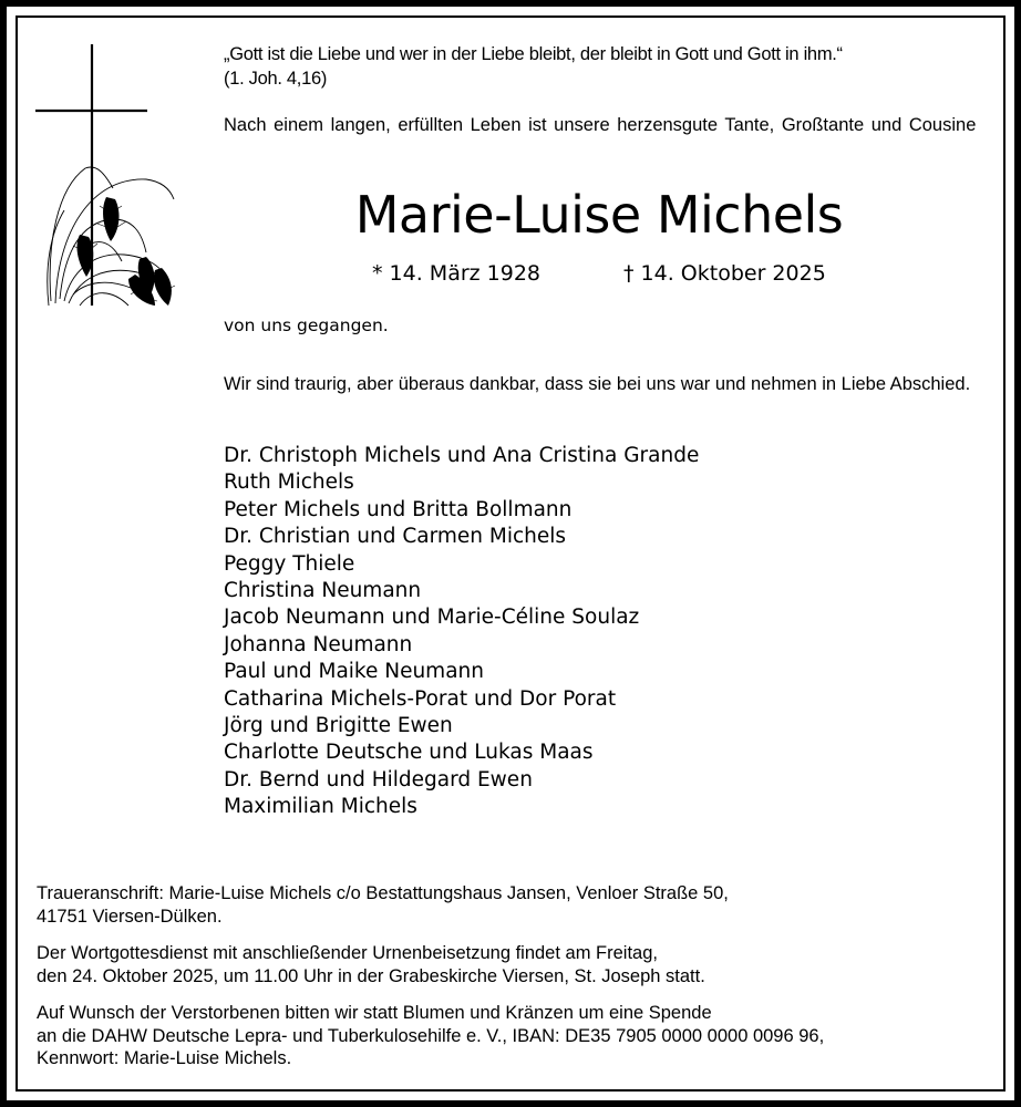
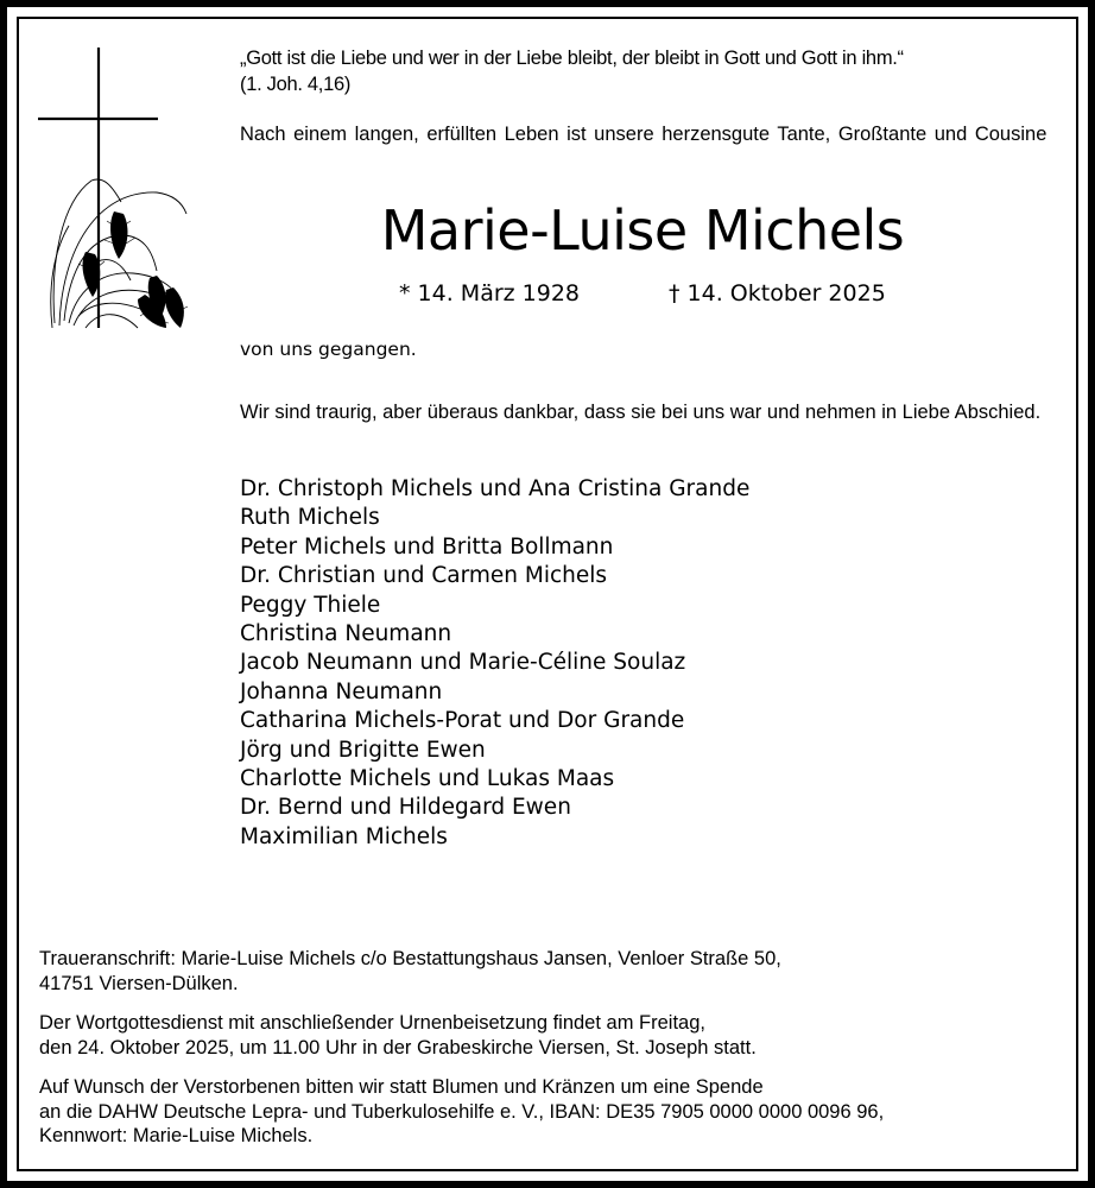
  „Gott ist die Liebe und wer in der Liebe bleibt, der bleibt in Gott und Gott in ihm.“
  (1. Joh. 4,16)
  Nach einem langen, erfüllten Leben ist unsere herzensgute Tante, Großtante und Cousine
  Marie-Luise Michels
  * 14. März 1928
  † 14. Oktober 2025
  von uns gegangen.
  Wir sind traurig, aber überaus dankbar, dass sie bei uns war und nehmen in Liebe Abschied.
  Dr. Christoph Michels und Ana Cristina Grande
  Ruth Michels
  Peter Michels und Britta Bollmann
  Dr. Christian und Carmen Michels
  Peggy Thiele
  Christina Neumann
  Jacob Neumann und Marie-Céline Soulaz
  Johanna Neumann
- Paul und Maike Neumann
- Catharina Michels-Porat und Dor Porat
+ Catharina Michels-Porat und Dor Grande
  Jörg und Brigitte Ewen
- Charlotte Deutsche und Lukas Maas
+ Charlotte Michels und Lukas Maas
  Dr. Bernd und Hildegard Ewen
  Maximilian Michels
  Traueranschrift: Marie-Luise Michels c/o Bestattungshaus Jansen, Venloer Straße 50,
  41751 Viersen-Dülken.
  Der Wortgottesdienst mit anschließender Urnenbeisetzung findet am Freitag,
  den 24. Oktober 2025, um 11.00 Uhr in der Grabeskirche Viersen, St. Joseph statt.
  Auf Wunsch der Verstorbenen bitten wir statt Blumen und Kränzen um eine Spende
  an die DAHW Deutsche Lepra- und Tuberkulosehilfe e. V., IBAN: DE35 7905 0000 0000 0096 96,
  Kennwort: Marie-Luise Michels.
